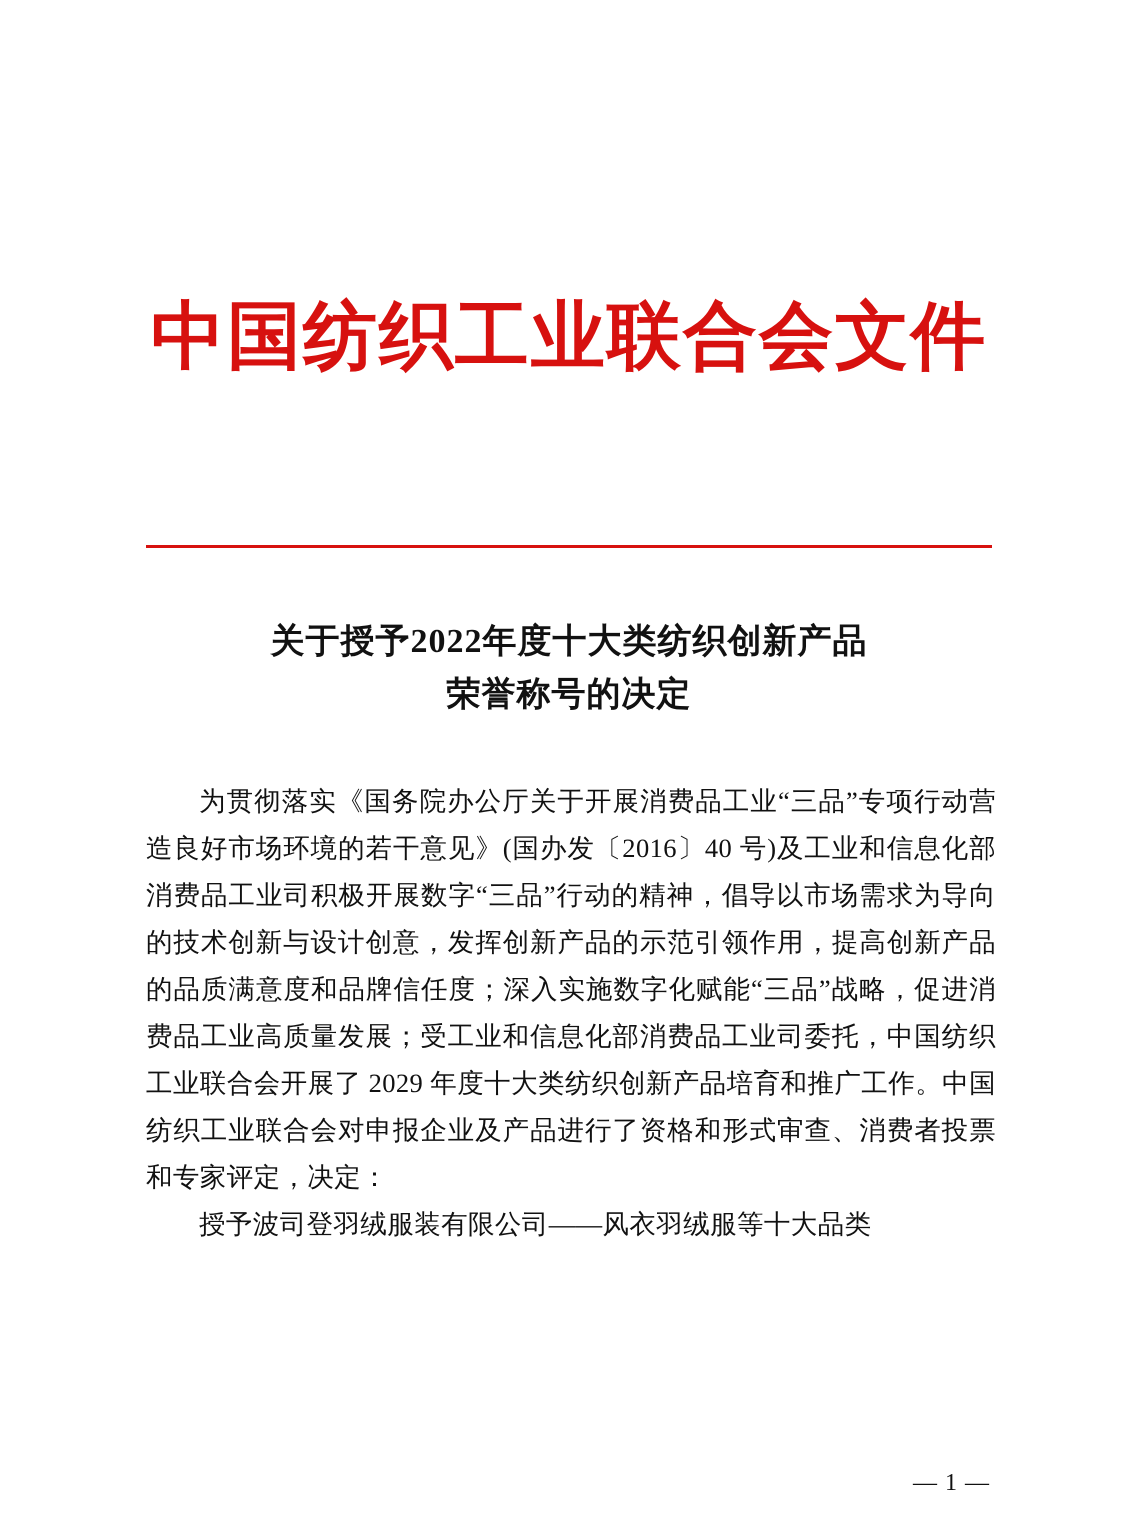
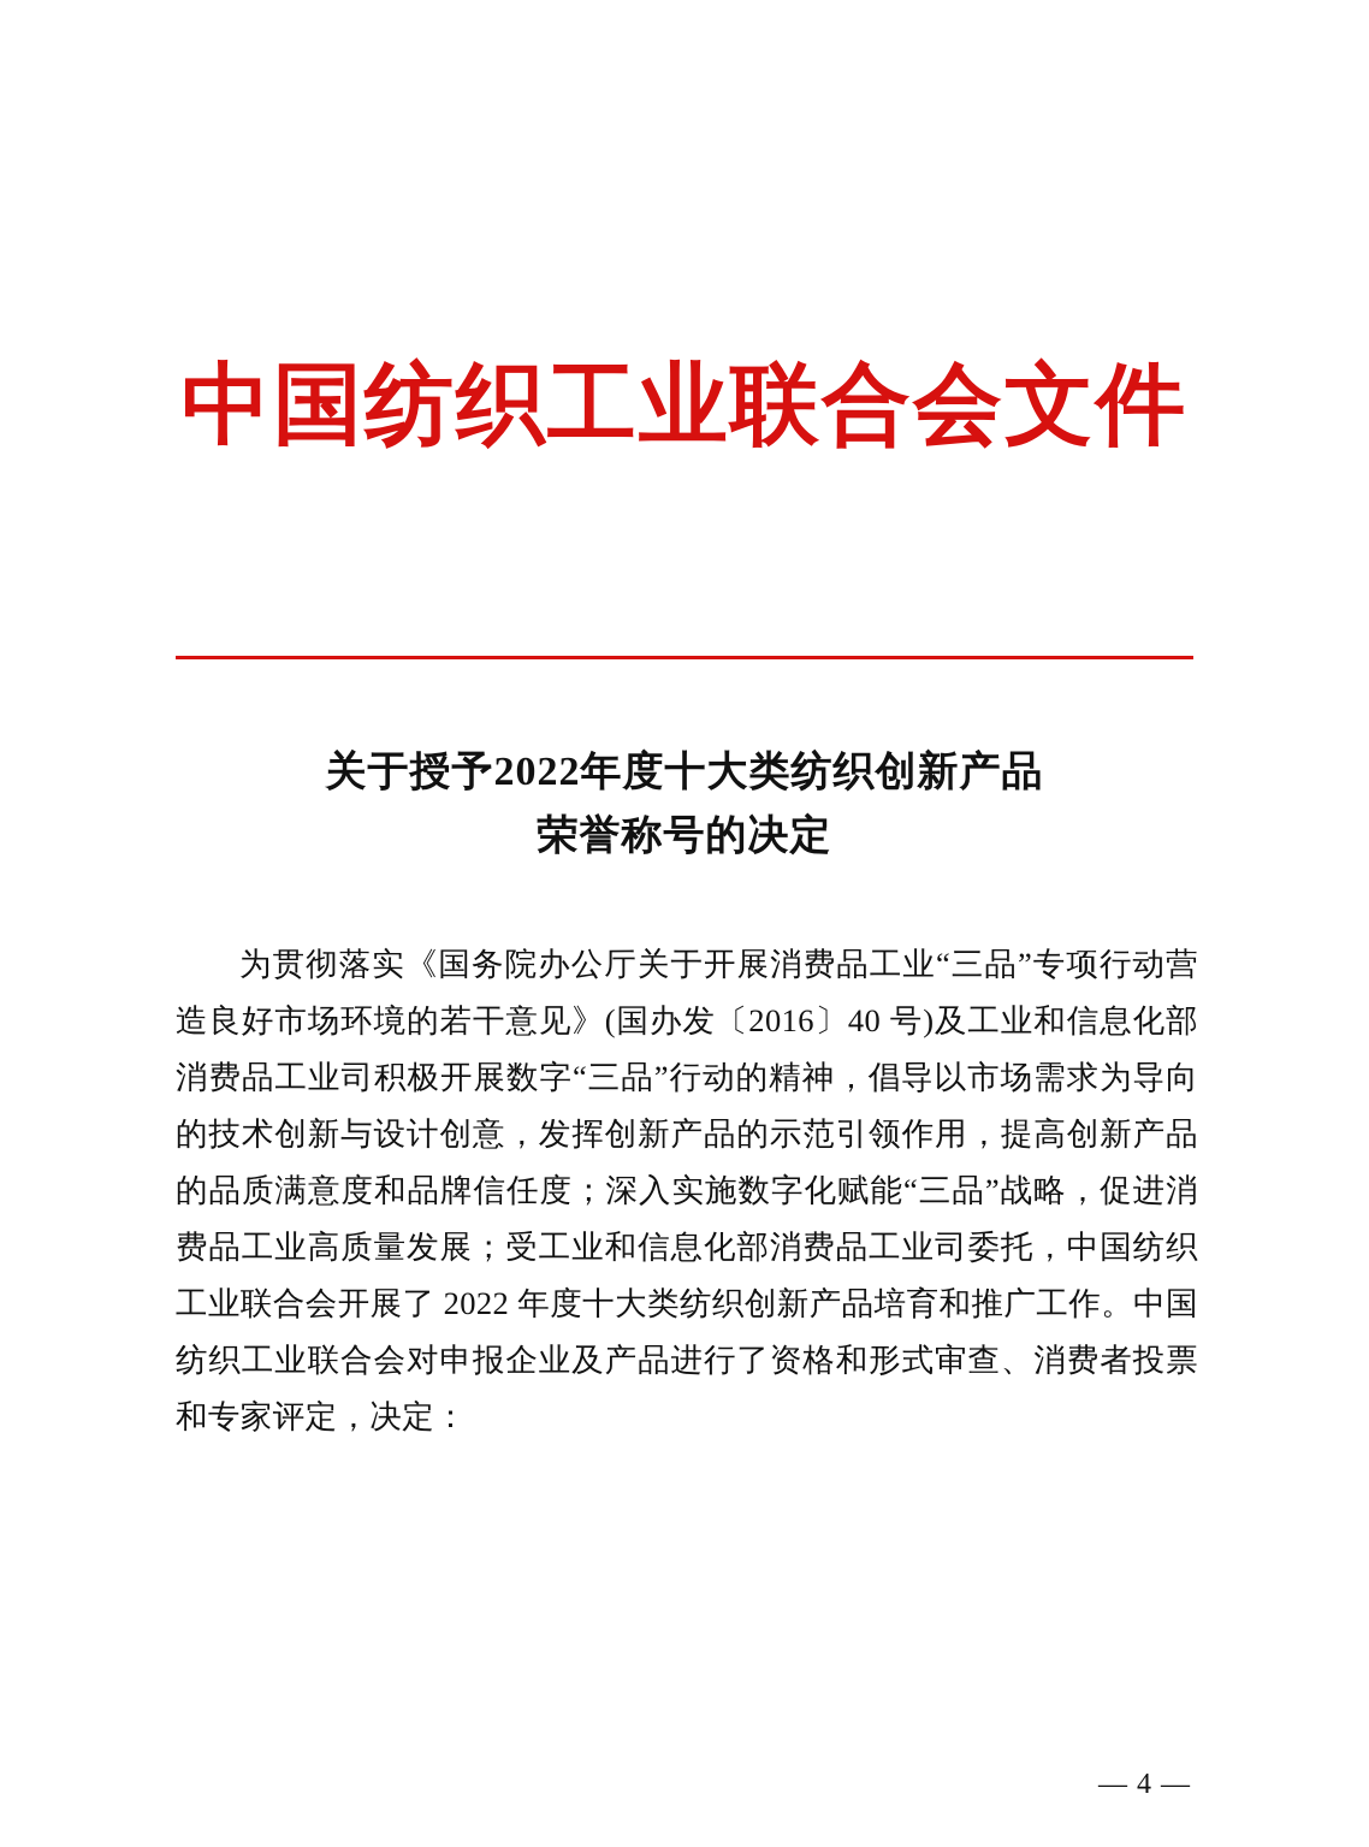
  中国纺织工业联合会文件
  关于授予2022年度十大类纺织创新产品
  荣誉称号的决定
- 为贯彻落实《国务院办公厅关于开展消费品工业“三品”专项行动营造良好市场环境的若干意见》(国办发〔2016〕40 号)及工业和信息化部消费品工业司积极开展数字“三品”行动的精神，倡导以市场需求为导向的技术创新与设计创意，发挥创新产品的示范引领作用，提高创新产品的品质满意度和品牌信任度；深入实施数字化赋能“三品”战略，促进消费品工业高质量发展；受工业和信息化部消费品工业司委托，中国纺织工业联合会开展了 2029 年度十大类纺织创新产品培育和推广工作。中国纺织工业联合会对申报企业及产品进行了资格和形式审查、消费者投票和专家评定，决定：
+ 为贯彻落实《国务院办公厅关于开展消费品工业“三品”专项行动营造良好市场环境的若干意见》(国办发〔2016〕40 号)及工业和信息化部消费品工业司积极开展数字“三品”行动的精神，倡导以市场需求为导向的技术创新与设计创意，发挥创新产品的示范引领作用，提高创新产品的品质满意度和品牌信任度；深入实施数字化赋能“三品”战略，促进消费品工业高质量发展；受工业和信息化部消费品工业司委托，中国纺织工业联合会开展了 2022 年度十大类纺织创新产品培育和推广工作。中国纺织工业联合会对申报企业及产品进行了资格和形式审查、消费者投票和专家评定，决定：
- 授予波司登羽绒服装有限公司——风衣羽绒服等十大品类
- — 1 —
+ — 4 —
